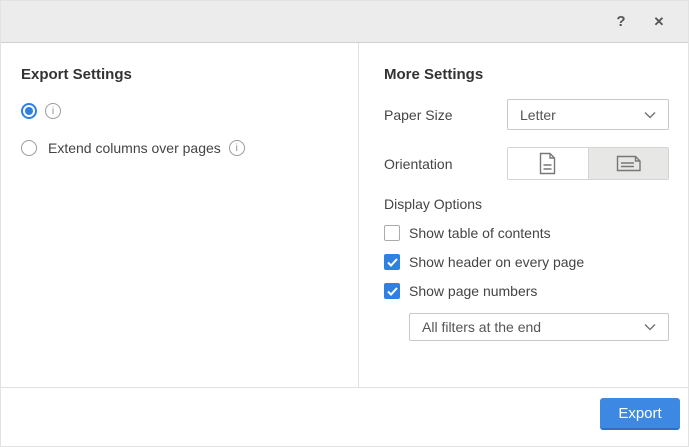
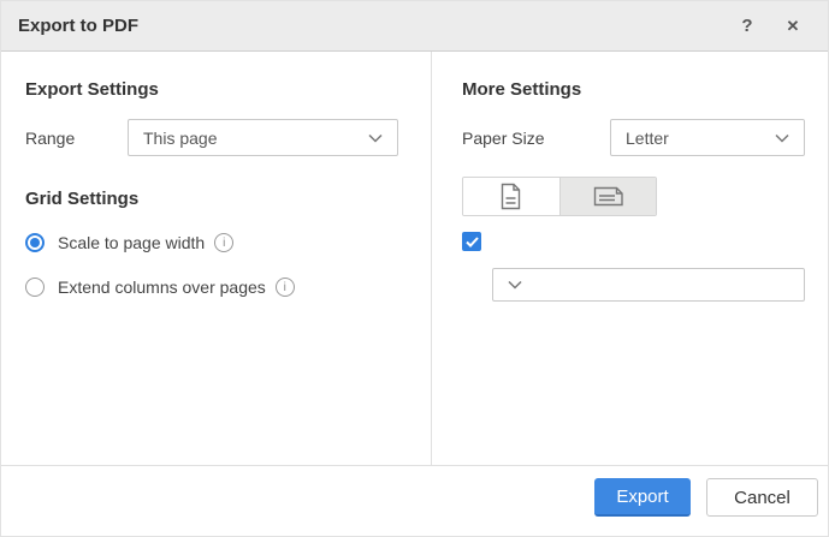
+ Export to PDF
  ?
  ✕
  Export Settings
+ Range
+ This page
+ Grid Settings
+ Scale to page width
  i
  Extend columns over pages
  i
  More Settings
  Paper Size
  Letter
- Orientation
- Display Options
- Show table of contents
- Show header on every page
- Show page numbers
- All filters at the end
  Export
+ Cancel
